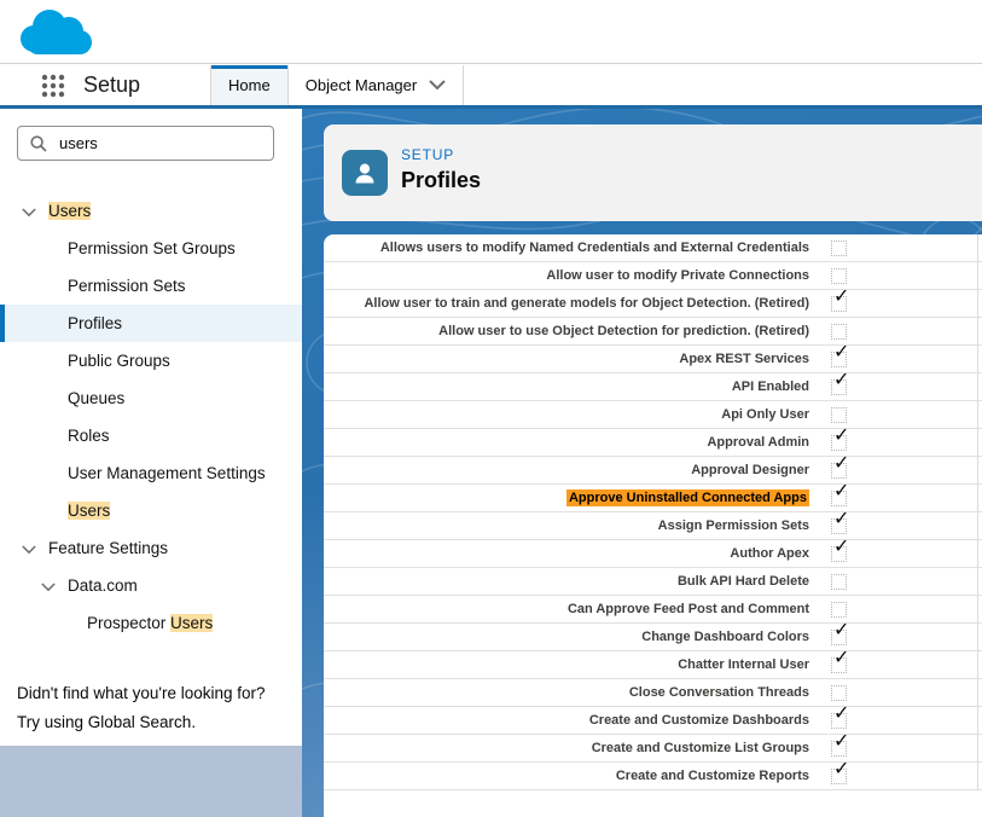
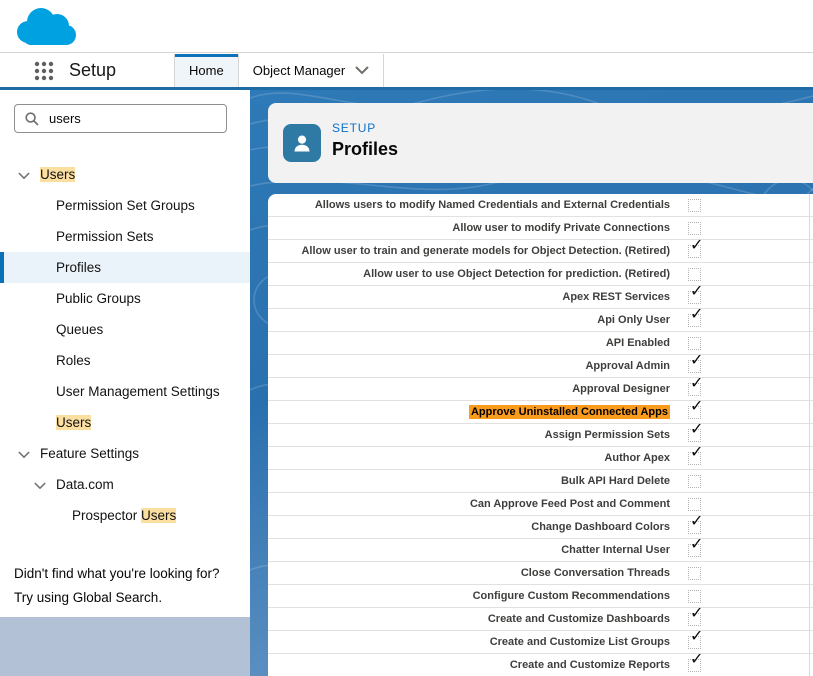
  Setup
  Home
  Object Manager
  users
  Users
  Permission Set Groups
  Permission Sets
  Profiles
  Public Groups
  Queues
  Roles
  User Management Settings
  Users
  Feature Settings
  Data.com
  Prospector Users
  Didn't find what you're looking for? Try using Global Search.
  SETUP
  Profiles
  Allows users to modify Named Credentials and External Credentials
  Allow user to modify Private Connections
  Allow user to train and generate models for Object Detection. (Retired)
  ✓
  Allow user to use Object Detection for prediction. (Retired)
  Apex REST Services
  ✓
- API Enabled
+ Api Only User
  ✓
- Api Only User
+ API Enabled
  Approval Admin
  ✓
  Approval Designer
  ✓
  Approve Uninstalled Connected Apps
  ✓
  Assign Permission Sets
  ✓
  Author Apex
  ✓
  Bulk API Hard Delete
  Can Approve Feed Post and Comment
  Change Dashboard Colors
  ✓
  Chatter Internal User
  ✓
  Close Conversation Threads
+ Configure Custom Recommendations
  Create and Customize Dashboards
  ✓
  Create and Customize List Groups
  ✓
  Create and Customize Reports
  ✓
